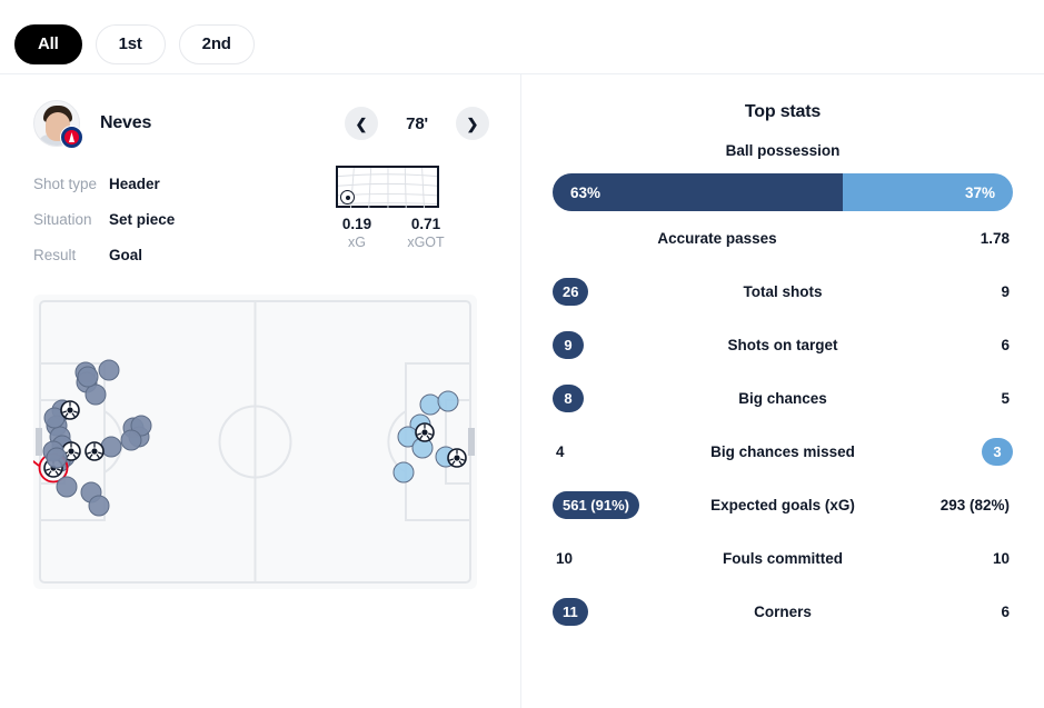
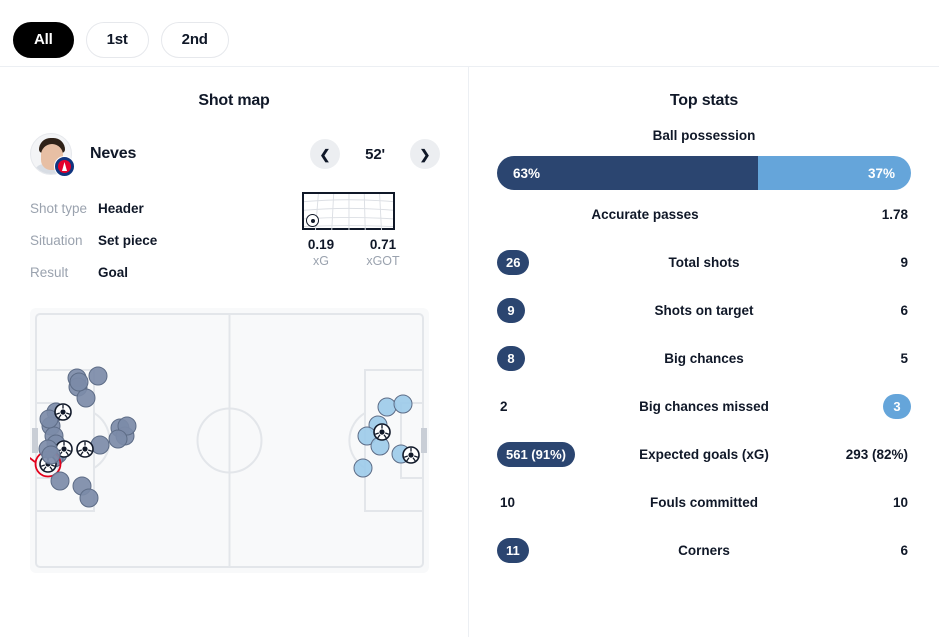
  All
  1st
  2nd
+ Shot map
  Neves
  ❮
- 78'
+ 52'
  ❯
  Shot type
  Header
  Situation
  Set piece
  Result
  Goal
  0.19
  xG
  0.71
  xGOT
  Top stats
  Ball possession
  63%
  37%
  Accurate passes
  1.78
  26
  Total shots
  9
  9
  Shots on target
  6
  8
  Big chances
  5
- 4
+ 2
  Big chances missed
  3
  561 (91%)
  Expected goals (xG)
  293 (82%)
  10
  Fouls committed
  10
  11
  Corners
  6
